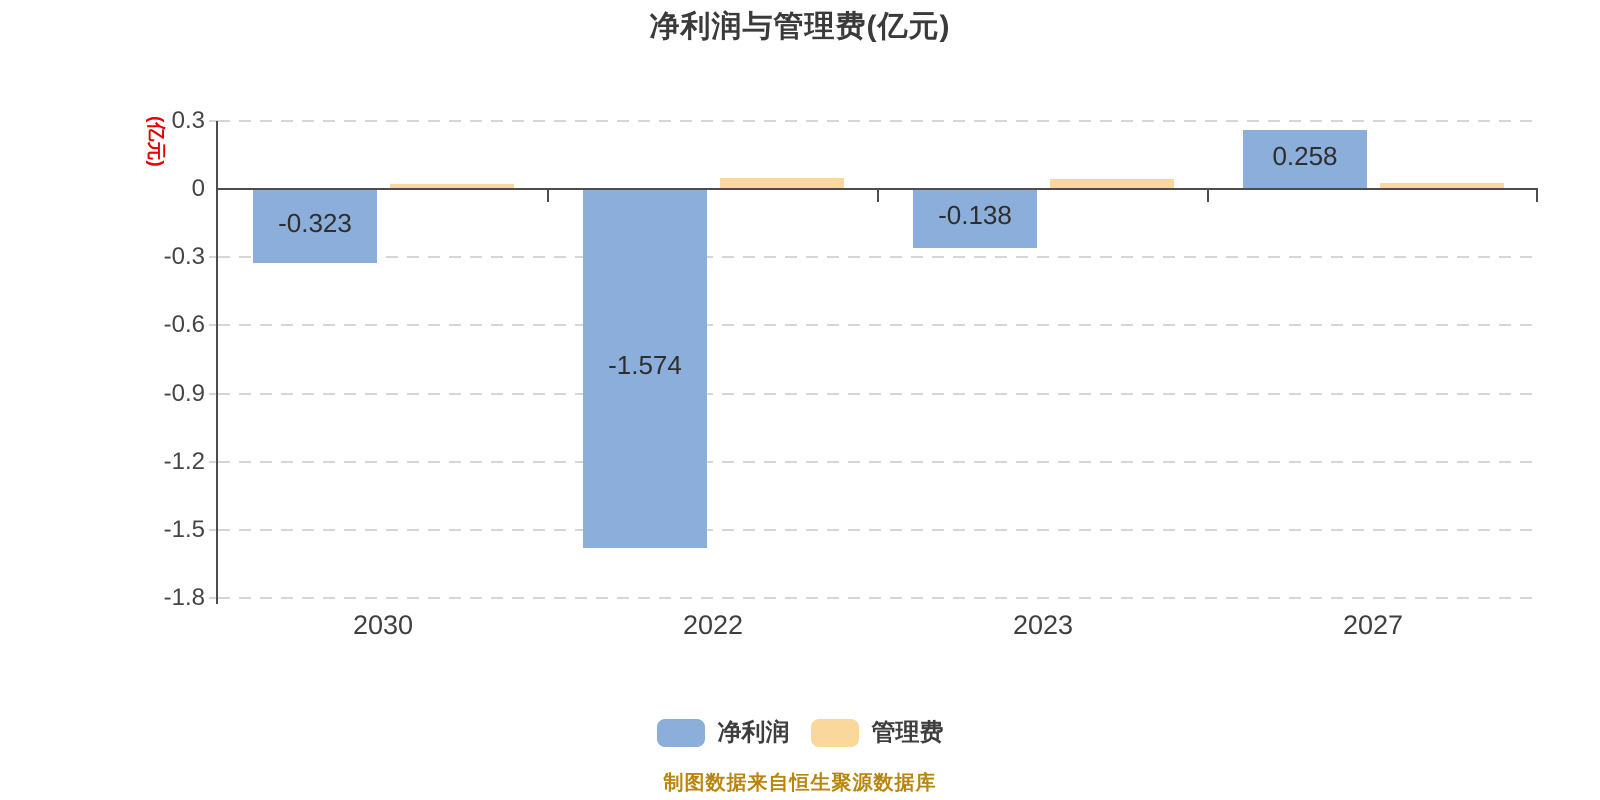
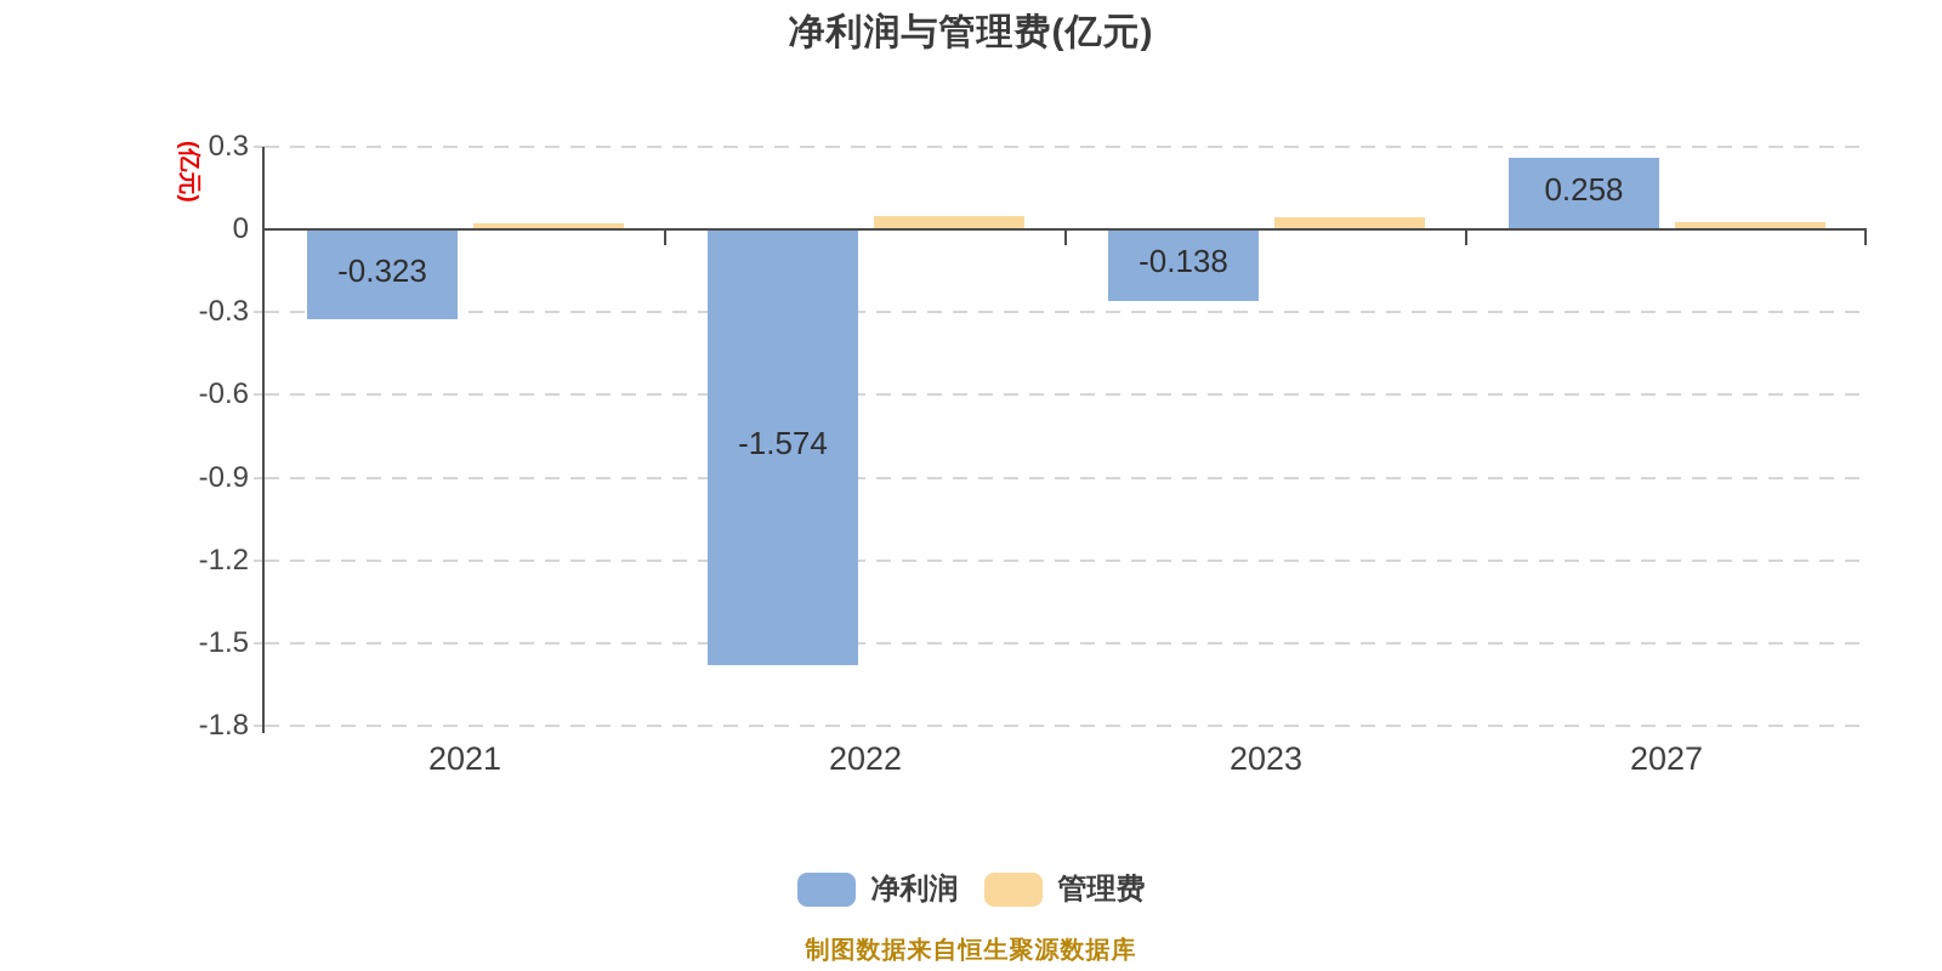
  净利润与管理费(亿元)
  0.3
  0
  -0.3
  -0.6
  -0.9
  -1.2
  -1.5
  -1.8
  -0.323
  -1.574
  -0.138
  0.258
- 2030
+ 2021
  2022
  2023
  2027
  净利润
  管理费
  制图数据来自恒生聚源数据库
